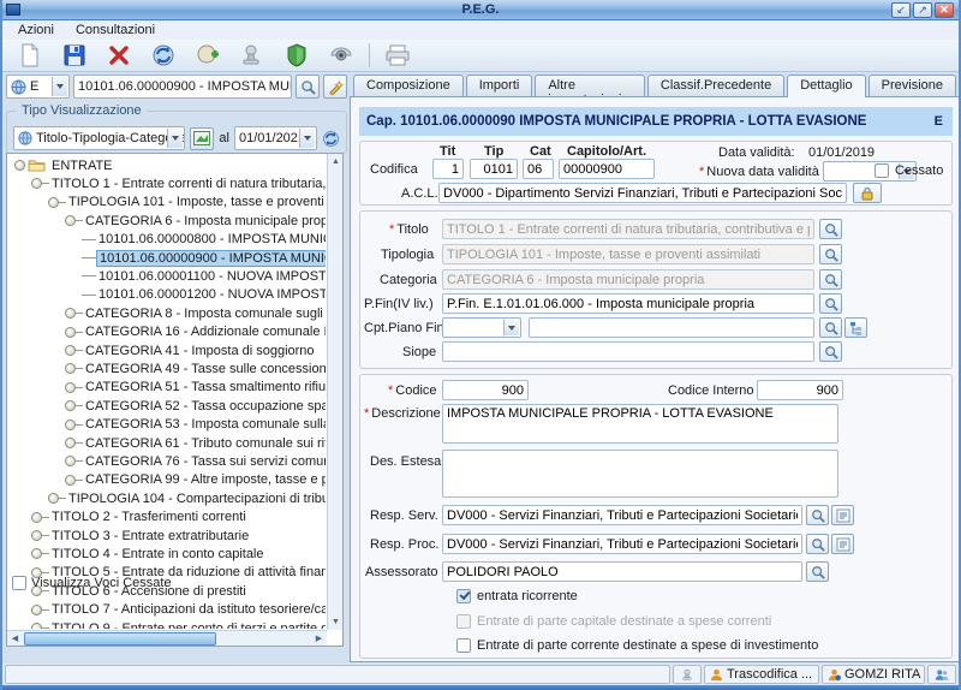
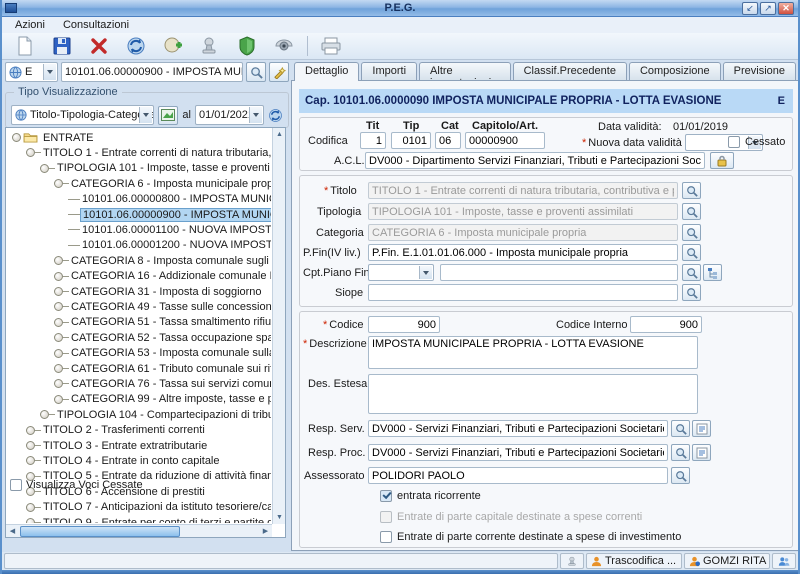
  P.E.G.
  ↙
  ↗
  ✕
  Azioni
  Consultazioni
  E
  10101.06.00000900 - IMPOSTA MU
  Tipo Visualizzazione
  Titolo-Tipologia-Categ
  al
  01/01/202
  ENTRATE
  TITOLO 1 - Entrate correnti di natura tributaria,
  TIPOLOGIA 101 - Imposte, tasse e proventi
  CATEGORIA 6 - Imposta municipale prop
  10101.06.00000800 - IMPOSTA MUNI
  10101.06.00000900 - IMPOSTA MUNI
  10101.06.00001100 - NUOVA IMPOST
  10101.06.00001200 - NUOVA IMPOST
  CATEGORIA 8 - Imposta comunale sugli
  CATEGORIA 16 - Addizionale comunale
- CATEGORIA 41 - Imposta di soggiorno
+ CATEGORIA 31 - Imposta di soggiorno
  CATEGORIA 49 - Tasse sulle concession
  CATEGORIA 51 - Tassa smaltimento rifiu
  CATEGORIA 52 - Tassa occupazione spa
  CATEGORIA 76 - Tassa sui servizi comu
  CATEGORIA 99 - Altre imposte, tasse e p
  TIPOLOGIA 104 - Compartecipazioni di tribu
  TITOLO 2 - Trasferimenti correnti
  TITOLO 3 - Entrate extratributarie
  TITOLO 4 - Entrate in conto capitale
  TITOLO 5 - Entrate da riduzione di attività finan
  TITOLO 6 - Accensione di prestiti
  TITOLO 7 - Anticipazioni da istituto tesoriere/ca
  TITOLO 9 - Entrate per conto di terzi e partite d
  Visualizza Voci Cessate
- Composizione
+ Dettaglio
  Importi
  Classif.Precedente
- Dettaglio
+ Composizione
  Previsione
  Cap. 10101.06.0000090 IMPOSTA MUNICIPALE PROPRIA - LOTTA EVASIONE
  E
  Tit
  Tip
  Cat
  Capitolo/Art.
  Codifica
  1
  0101
  06
  00000900
  Data validità:
  01/01/2019
  * Nuova data validità
  Cessato
  A.C.L.
  DV000 - Dipartimento Servizi Finanziari, Tributi e Partecipazioni Soc
  * Titolo
  TITOLO 1 - Entrate correnti di natura tributaria, contributiva e
  Tipologia
  TIPOLOGIA 101 - Imposte, tasse e proventi assimilati
  Categoria
  CATEGORIA 6 - Imposta municipale propria
  P.Fin(IV liv.)
  P.Fin. E.1.01.01.06.000 - Imposta municipale propria
  Cpt.Piano Fin
  Siope
  * Codice
  900
  Codice Interno
  900
  * Descrizione
  IMPOSTA MUNICIPALE PROPRIA - LOTTA EVASIONE
  Des. Estesa
  Resp. Serv.
  DV000 - Servizi Finanziari, Tributi e Partecipazioni Societari
  Resp. Proc.
  DV000 - Servizi Finanziari, Tributi e Partecipazioni Societari
  Assessorato
  POLIDORI PAOLO
  entrata ricorrente
  Entrate di parte capitale destinate a spese correnti
  Entrate di parte corrente destinate a spese di investimento
  Trascodifica ...
  GOMZI RITA
